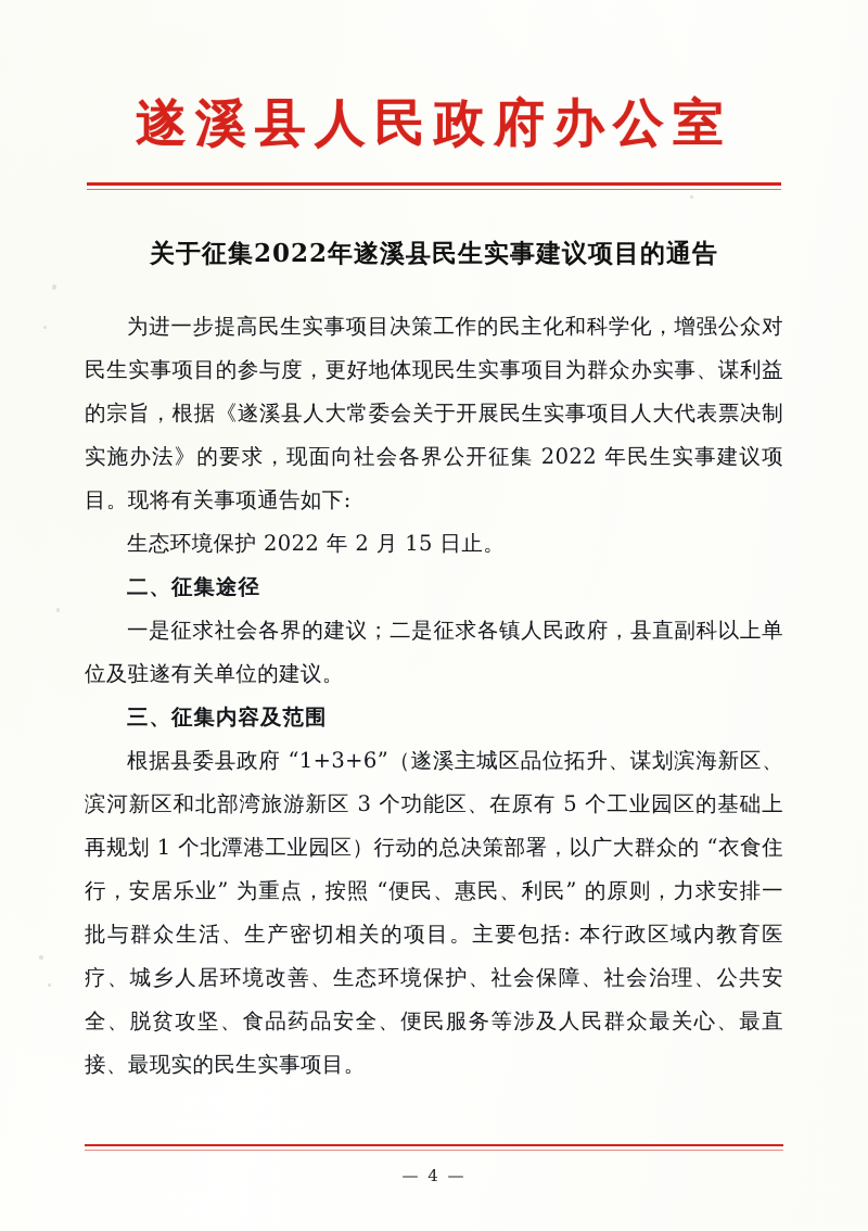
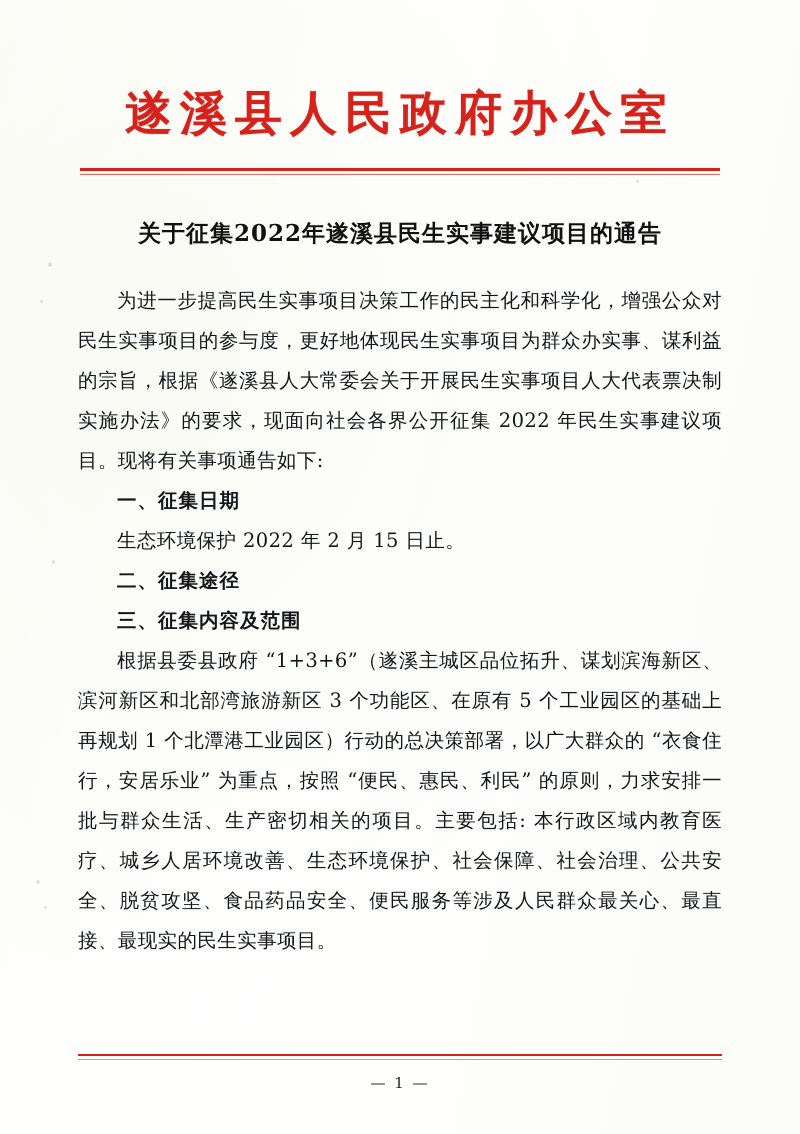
  遂溪县人民政府办公室
  关于征集2022年遂溪县民生实事建议项目的通告
  为进一步提高民生实事项目决策工作的民主化和科学化，增强公众对民生实事项目的参与度，更好地体现民生实事项目为群众办实事、谋利益的宗旨，根据《遂溪县人大常委会关于开展民生实事项目人大代表票决制实施办法》的要求，现面向社会各界公开征集 2022 年民生实事建议项目。现将有关事项通告如下:
+ 一、征集日期
  生态环境保护 2022 年 2 月 15 日止。
  二、征集途径
- 一是征求社会各界的建议；二是征求各镇人民政府，县直副科以上单位及驻遂有关单位的建议。
  三、征集内容及范围
  根据县委县政府 “1+3+6”（遂溪主城区品位拓升、谋划滨海新区、滨河新区和北部湾旅游新区 3 个功能区、在原有 5 个工业园区的基础上再规划 1 个北潭港工业园区）行动的总决策部署，以广大群众的 “衣食住行，安居乐业” 为重点，按照 “便民、惠民、利民” 的原则，力求安排一批与群众生活、生产密切相关的项目。主要包括: 本行政区域内教育医疗、城乡人居环境改善、生态环境保护、社会保障、社会治理、公共安全、脱贫攻坚、食品药品安全、便民服务等涉及人民群众最关心、最直接、最现实的民生实事项目。
- — 4 —
+ — 1 —
